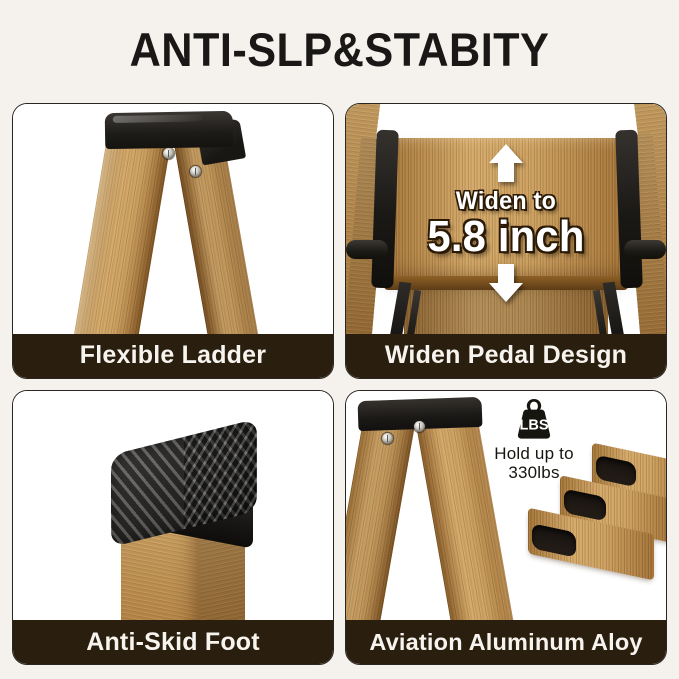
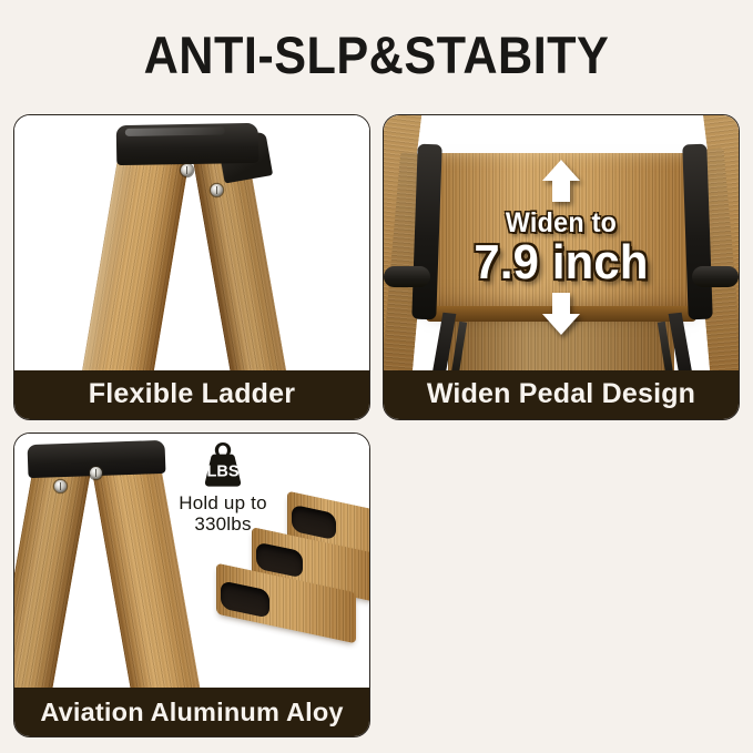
  ANTI-SLP&STABITY
  Flexible Ladder
  Widen to
- 5.8 inch
+ 7.9 inch
  Widen Pedal Design
- Anti-Skid Foot
  LBS
  Hold up to
  330lbs
  Aviation Aluminum Aloy
